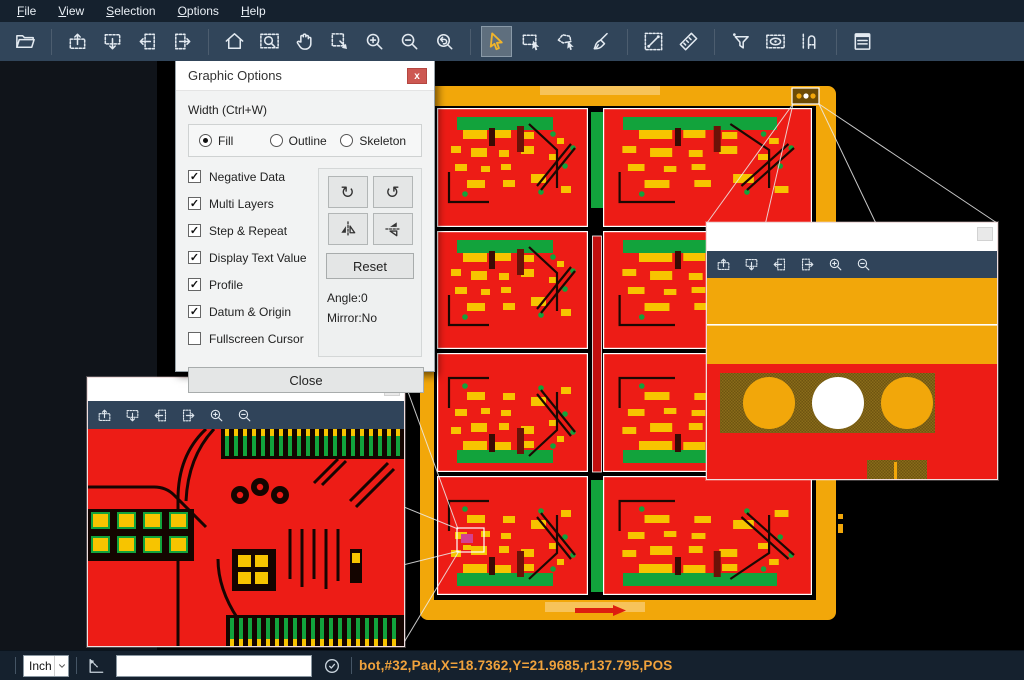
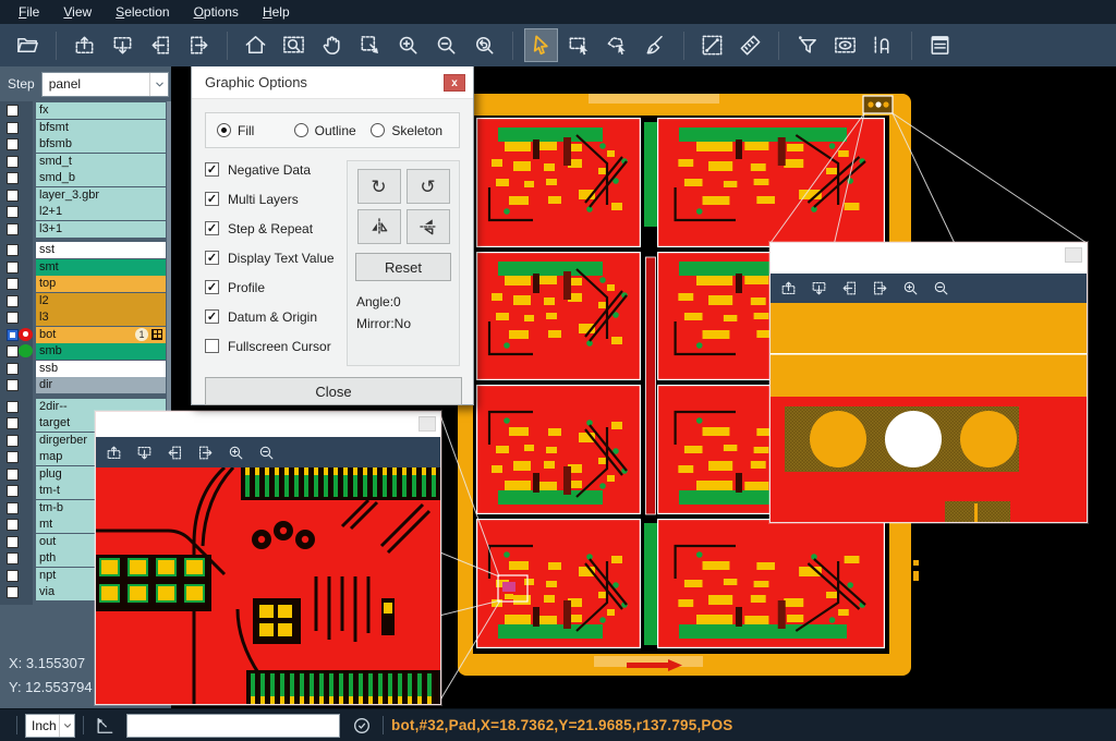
  File
  View
  Selection
  Options
  Help
+ Step
+ panel
+ fx
+ bfsmt
+ bfsmb
+ smd_t
+ smd_b
+ layer_3.gbr
+ l2+1
+ l3+1
+ sst
+ smt
+ top
+ l2
+ l3
+ bot
+ 1
+ smb
+ ssb
+ dir
+ 2dir--
+ target
+ dirgerber
+ map
+ plug
+ tm-t
+ tm-b
+ mt
+ out
+ pth
+ npt
+ via
+ X: 3.155307
+ Y: 12.553794
  Graphic Options
  x
- Width (Ctrl+W)
  Fill
  Outline
  Skeleton
  ✓
  Negative Data
  ✓
  Multi Layers
  ✓
  Step & Repeat
  ✓
  Display Text Value
  ✓
  Profile
  ✓
  Datum & Origin
  Fullscreen Cursor
  ↻
  ↺
  Reset
  Angle:0
  Mirror:No
  Close
  Inch
  bot,#32,Pad,X=18.7362,Y=21.9685,r137.795,POS
